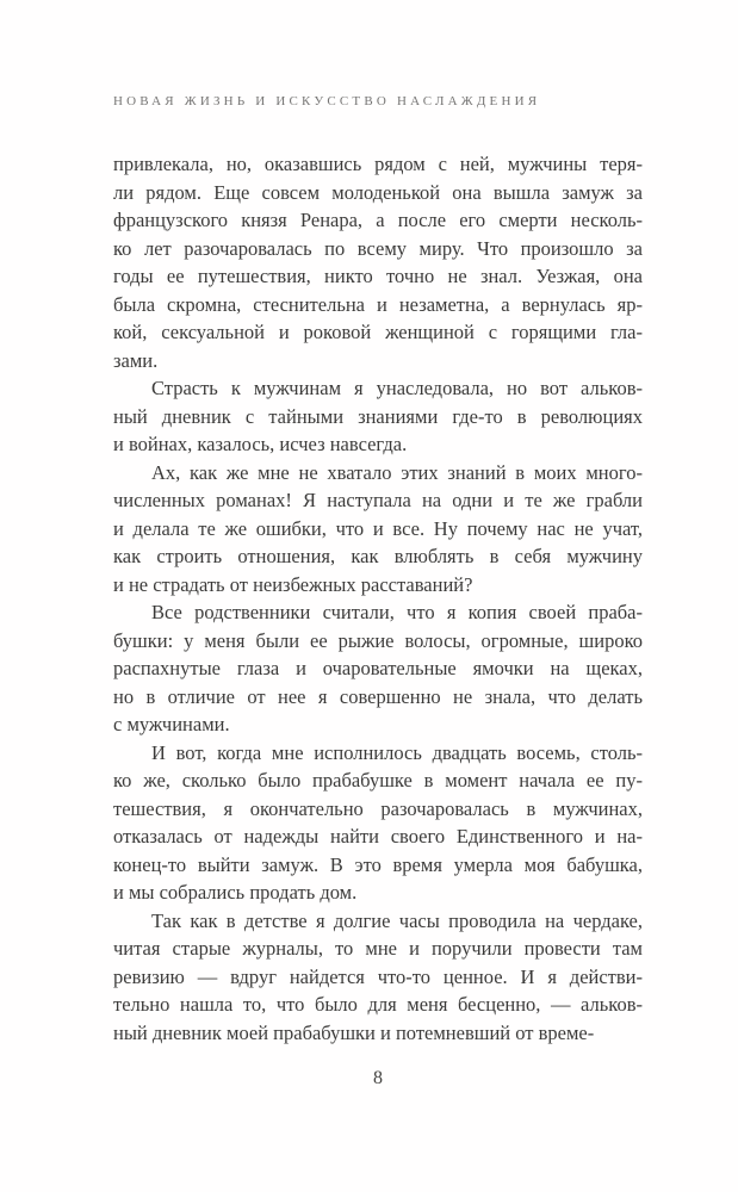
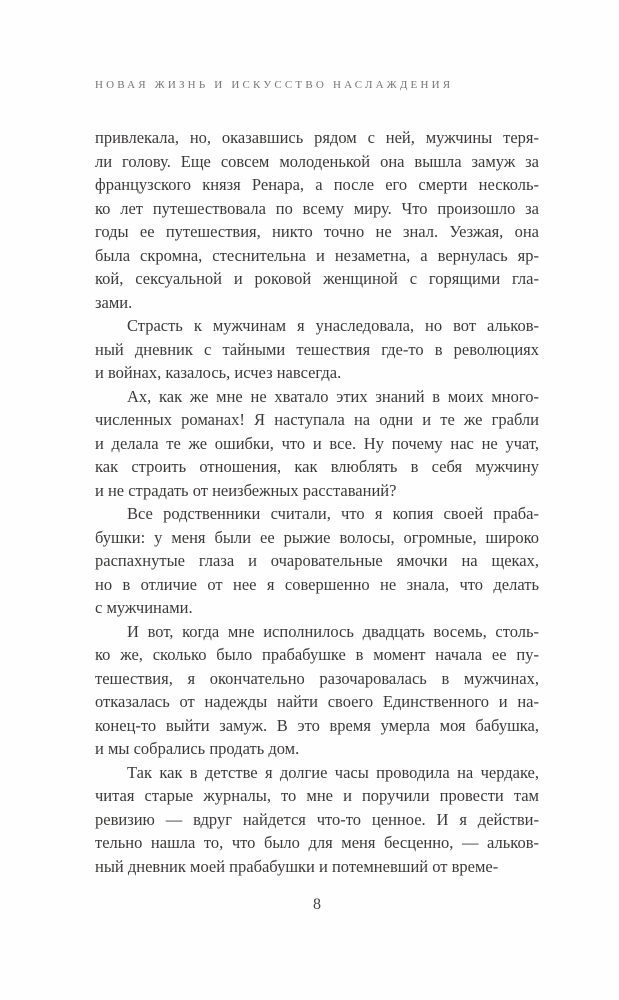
  НОВАЯ ЖИЗНЬ И ИСКУССТВО НАСЛАЖДЕНИЯ
  привлекала, но, оказавшись рядом с ней, мужчины теря-
- ли рядом. Еще совсем молоденькой она вышла замуж за
+ ли голову. Еще совсем молоденькой она вышла замуж за
  французского князя Ренара, а после его смерти несколь-
- ко лет разочаровалась по всему миру. Что произошло за
+ ко лет путешествовала по всему миру. Что произошло за
  годы ее путешествия, никто точно не знал. Уезжая, она
  была скромна, стеснительна и незаметна, а вернулась яр-
  кой, сексуальной и роковой женщиной с горящими гла-
  зами.
  Страсть к мужчинам я унаследовала, но вот альков-
- ный дневник с тайными знаниями где-то в революциях
+ ный дневник с тайными тешествия где-то в революциях
  и войнах, казалось, исчез навсегда.
  Ах, как же мне не хватало этих знаний в моих много-
  численных романах! Я наступала на одни и те же грабли
  и делала те же ошибки, что и все. Ну почему нас не учат,
  как строить отношения, как влюблять в себя мужчину
  и не страдать от неизбежных расставаний?
  Все родственники считали, что я копия своей праба-
  бушки: у меня были ее рыжие волосы, огромные, широко
  распахнутые глаза и очаровательные ямочки на щеках,
  но в отличие от нее я совершенно не знала, что делать
  с мужчинами.
  И вот, когда мне исполнилось двадцать восемь, столь-
  ко же, сколько было прабабушке в момент начала ее пу-
  тешествия, я окончательно разочаровалась в мужчинах,
  отказалась от надежды найти своего Единственного и на-
  конец-то выйти замуж. В это время умерла моя бабушка,
  и мы собрались продать дом.
  Так как в детстве я долгие часы проводила на чердаке,
  читая старые журналы, то мне и поручили провести там
  ревизию — вдруг найдется что-то ценное. И я действи-
  тельно нашла то, что было для меня бесценно, — альков-
  ный дневник моей прабабушки и потемневший от време-
  8
